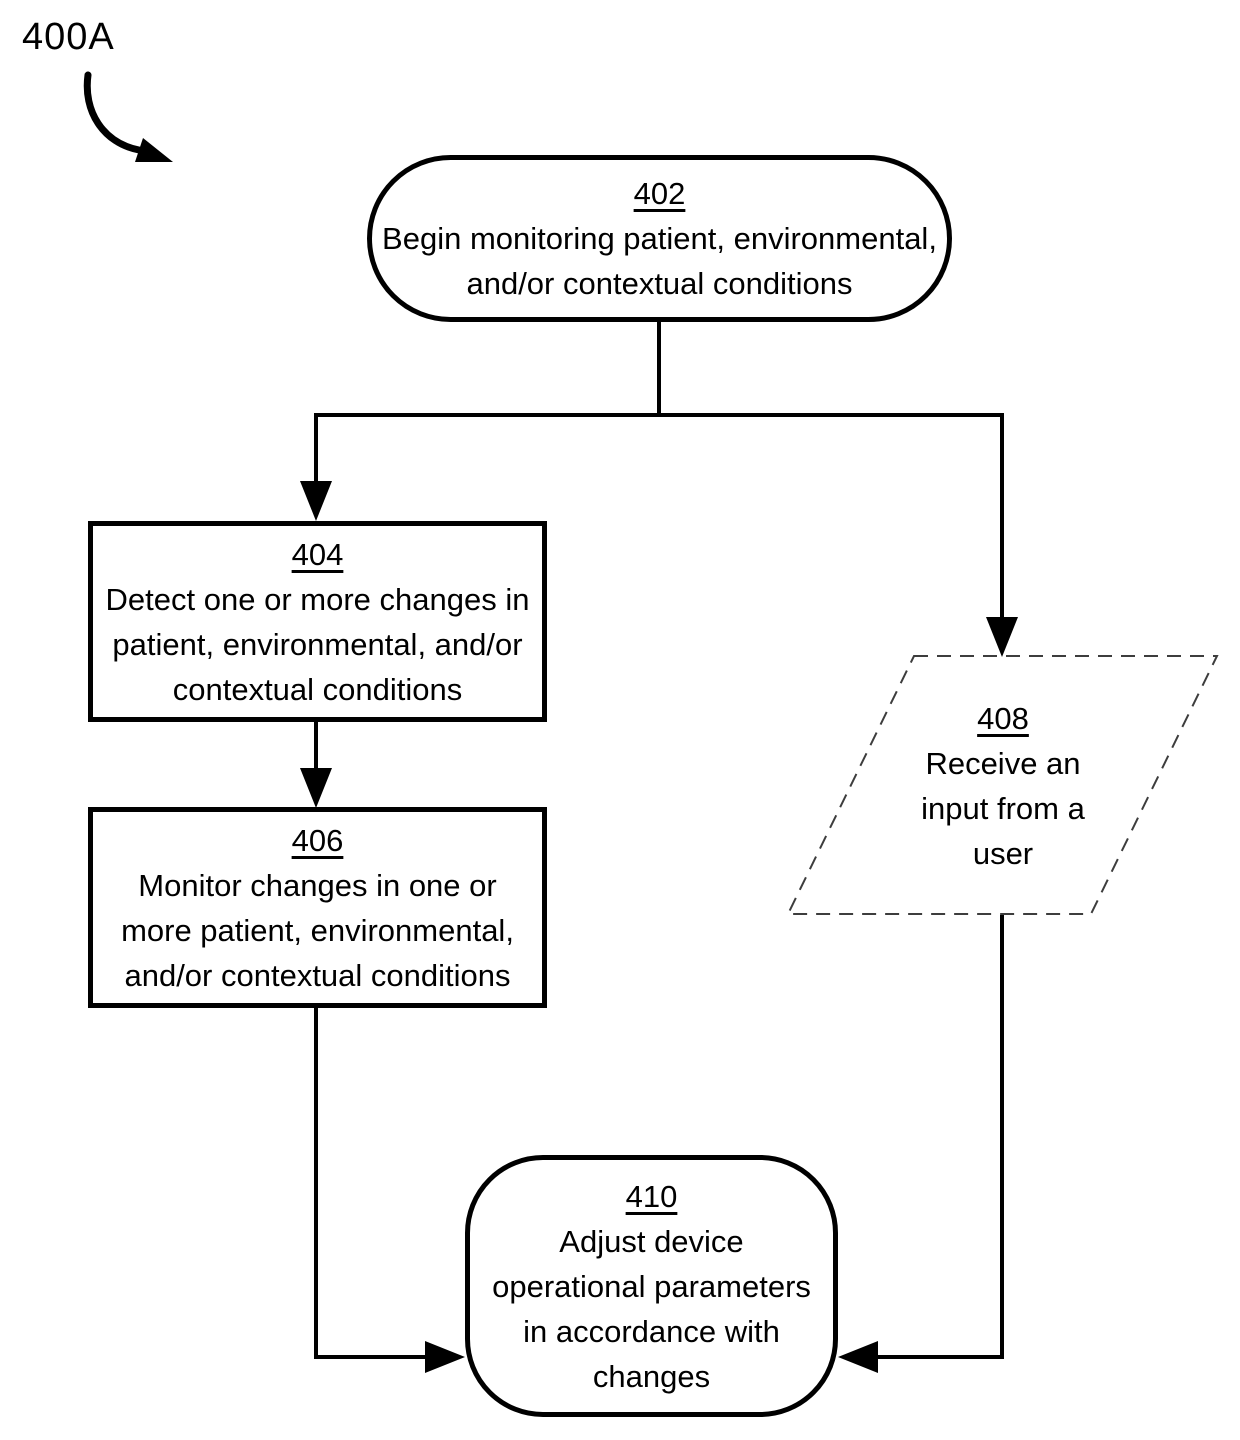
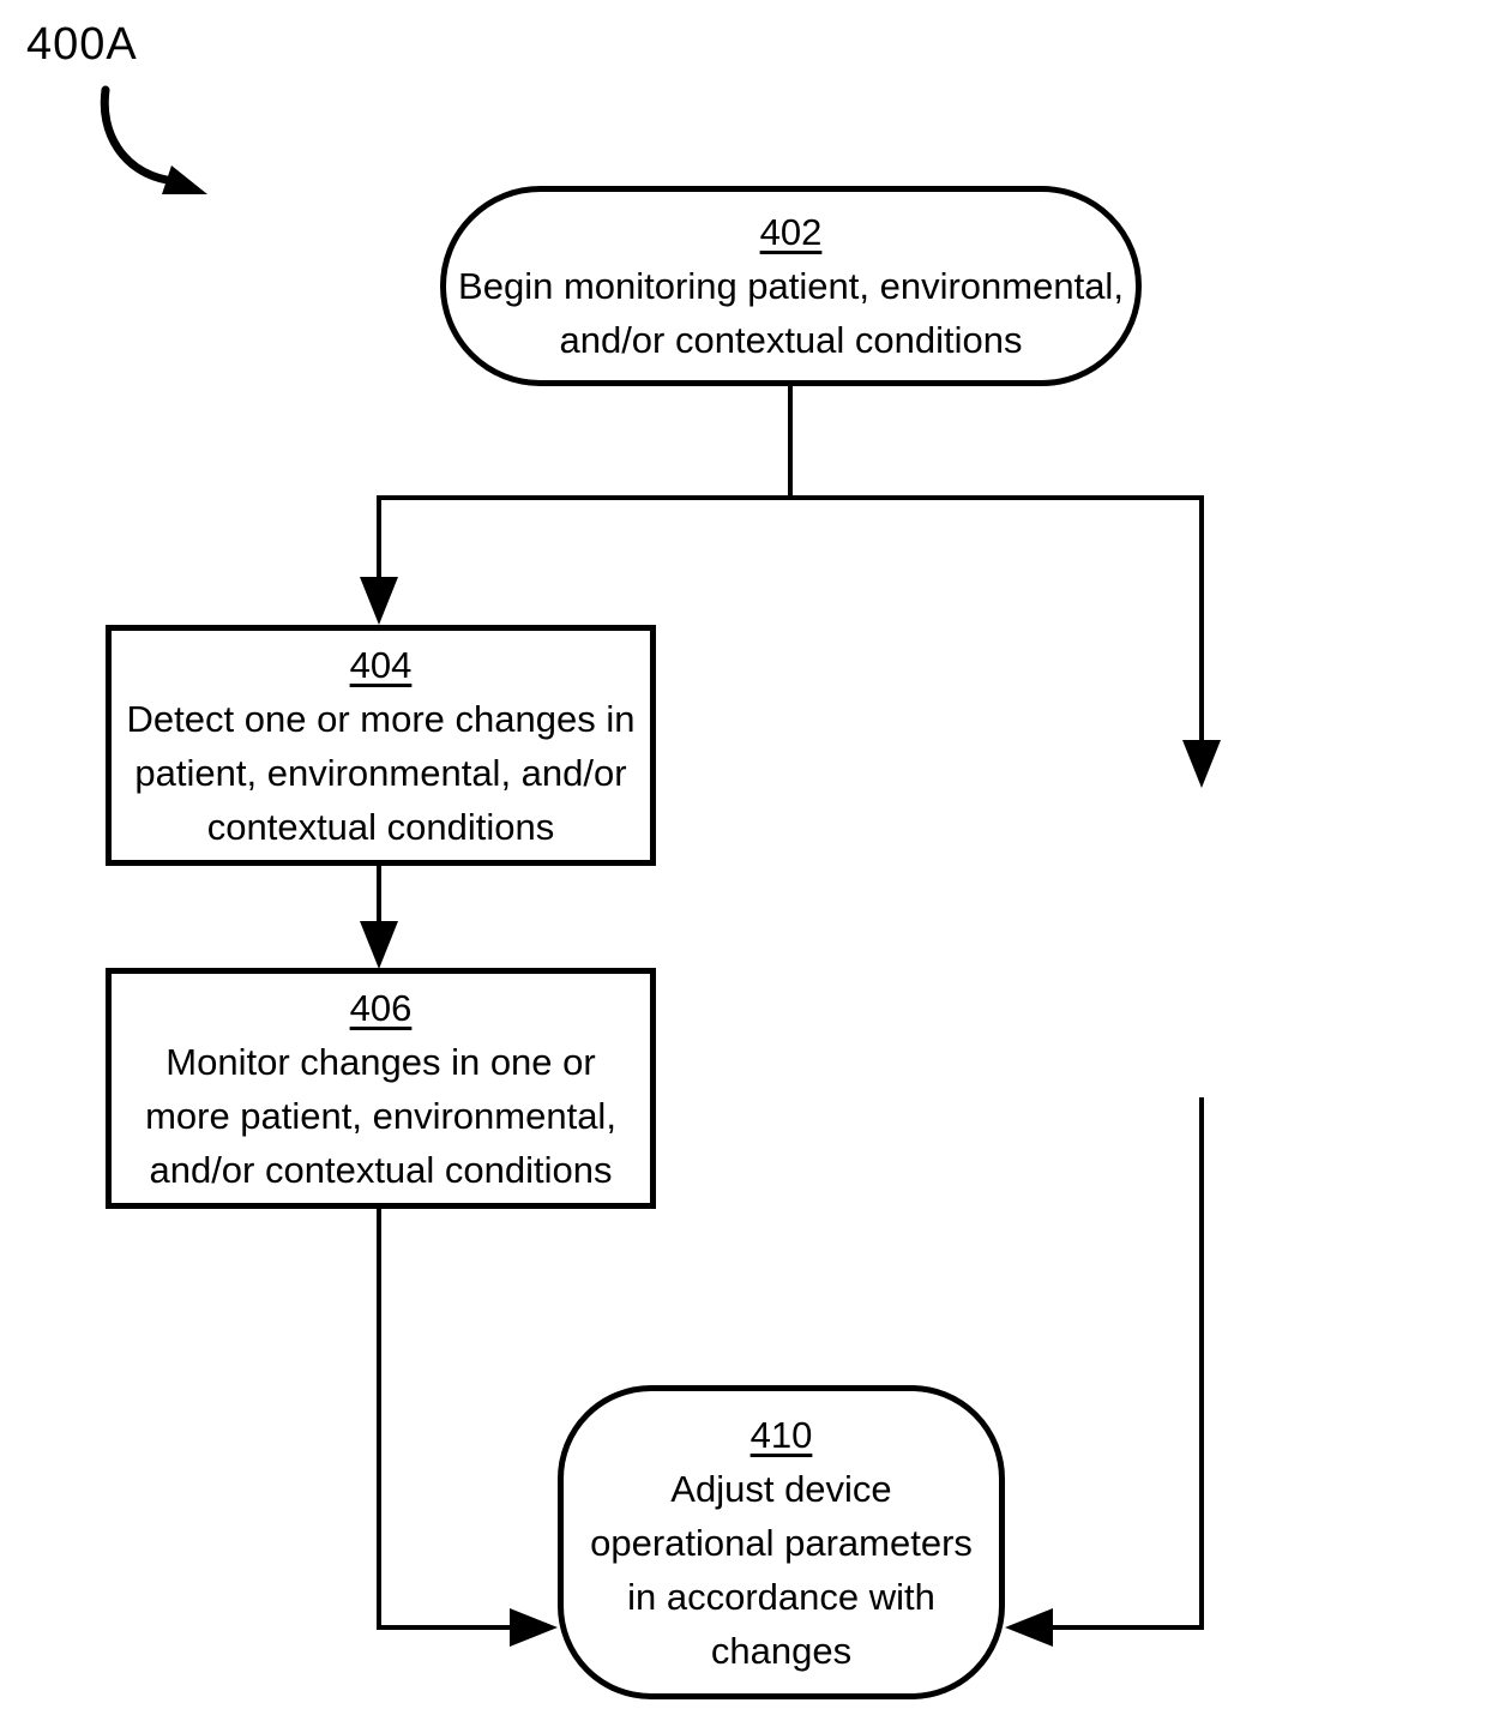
  400A
  402
  Begin monitoring patient, environmental,
  and/or contextual conditions
  404
  Detect one or more changes in
  patient, environmental, and/or
  contextual conditions
  406
  Monitor changes in one or
  more patient, environmental,
  and/or contextual conditions
- 408
- Receive an
- input from a
- user
  410
  Adjust device
  operational parameters
  in accordance with
  changes
